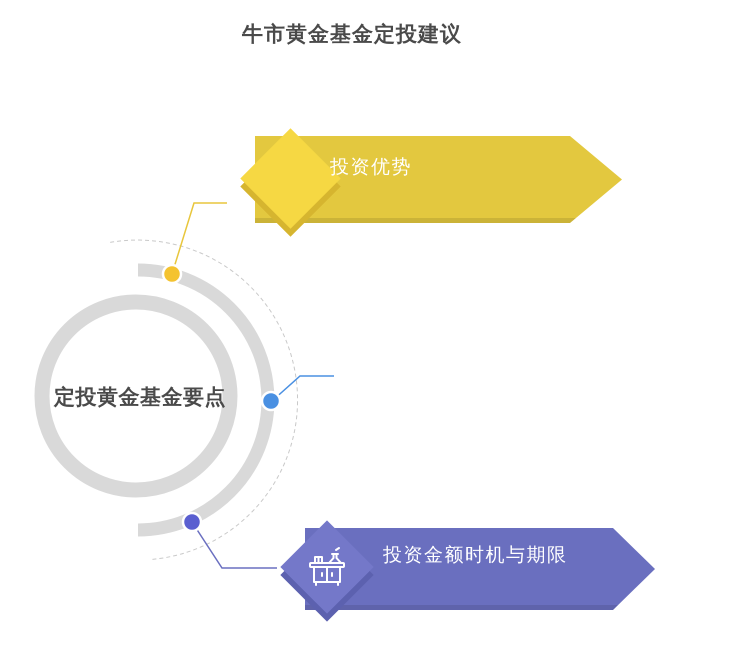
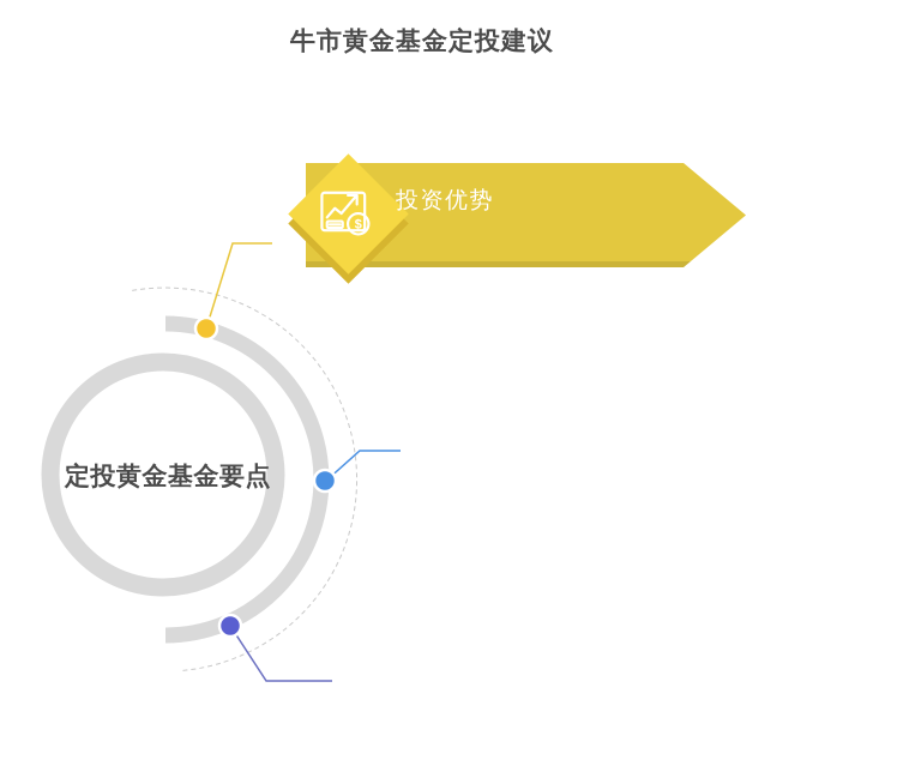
  牛市黄金基金定投建议
  定投黄金基金要点
+ $
  投资优势
- 投资金额时机与期限
